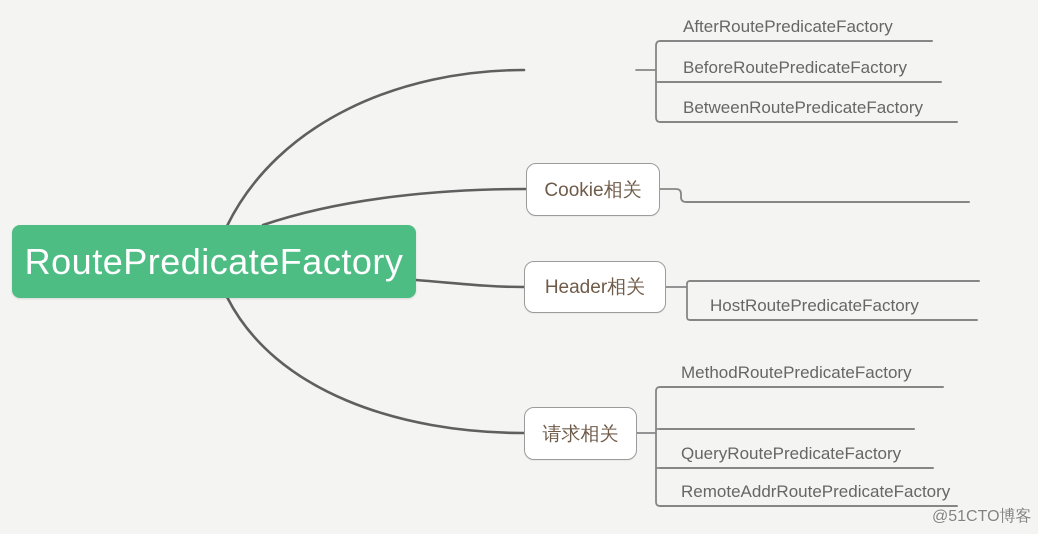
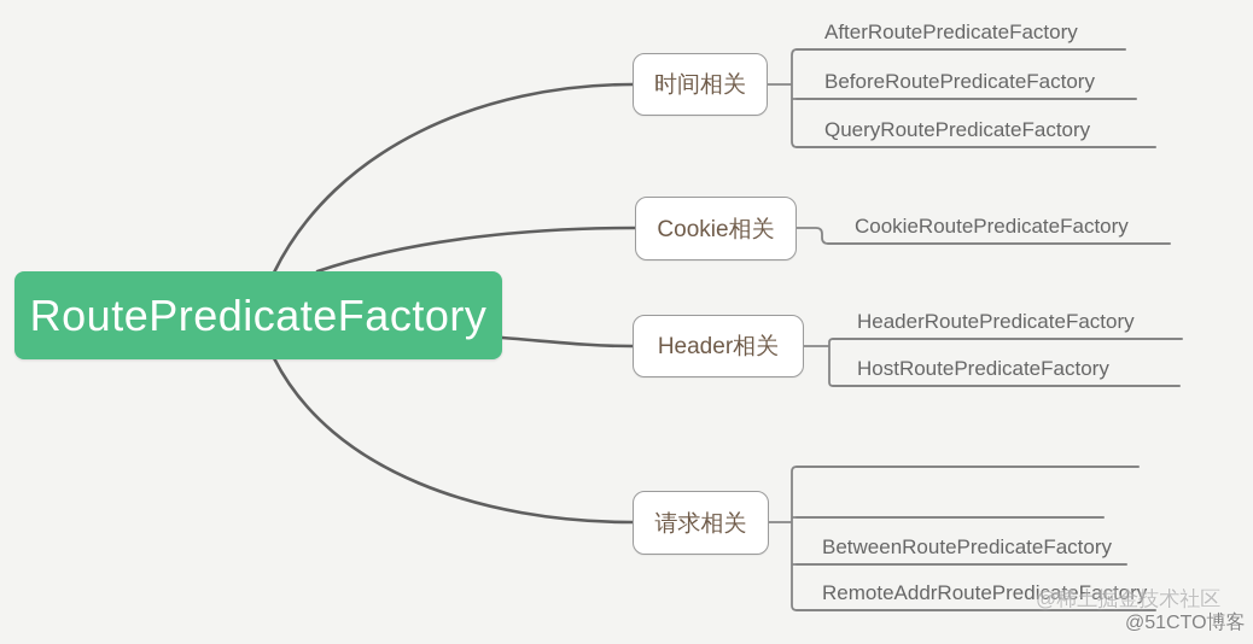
  RoutePredicateFactory
+ 时间相关
  Cookie相关
  Header相关
  请求相关
  AfterRoutePredicateFactory
  BeforeRoutePredicateFactory
- BetweenRoutePredicateFactory
+ QueryRoutePredicateFactory
+ CookieRoutePredicateFactory
+ HeaderRoutePredicateFactory
  HostRoutePredicateFactory
- MethodRoutePredicateFactory
- QueryRoutePredicateFactory
+ BetweenRoutePredicateFactory
  RemoteAddrRoutePredicateFactory
+ @稀土掘金技术社区
  @51CTO博客
